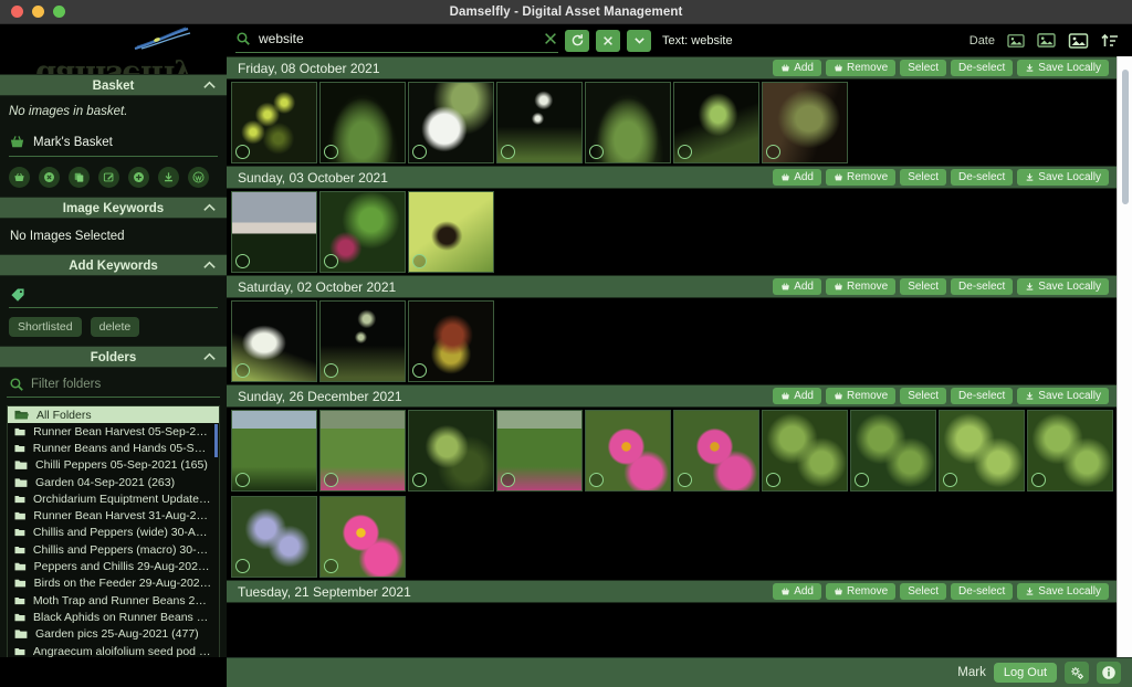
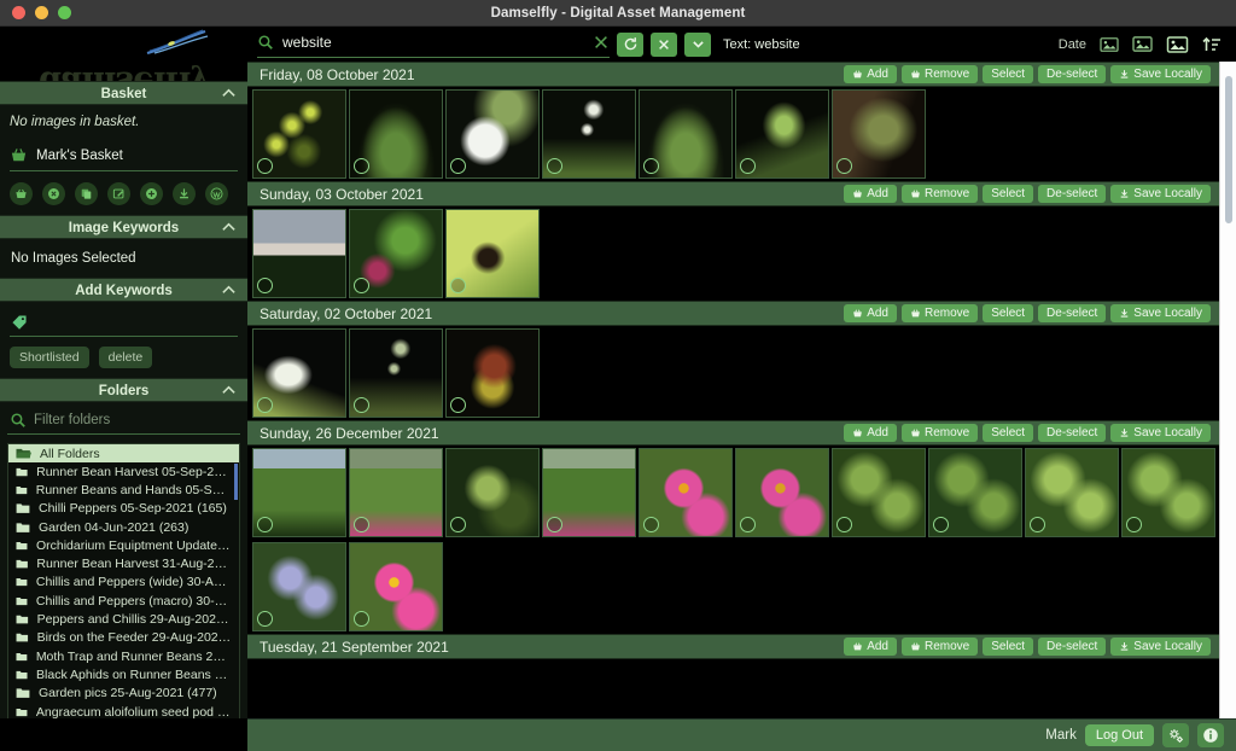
  Damselfly - Digital Asset Management
  Basket
  No images in basket.
  Mark's Basket
  Image Keywords
  No Images Selected
  Add Keywords
  Shortlisted
  delete
  Folders
  Filter folders
  All Folders
  Runner Bean Harvest 05-Sep-2021
  Runner Beans and Hands 05-Sep-
  Chilli Peppers 05-Sep-2021 (165)
- Garden 04-Sep-2021 (263)
+ Garden 04-Jun-2021 (263)
  Orchidarium Equiptment Update 02
  Runner Bean Harvest 31-Aug-202
  Chillis and Peppers (wide) 30-Aug-
  Chillis and Peppers (macro) 30-Au
  Peppers and Chillis 29-Aug-2021 (
  Birds on the Feeder 29-Aug-2021 (
  Moth Trap and Runner Beans 27-A
  Black Aphids on Runner Beans 26-
  Garden pics 25-Aug-2021 (477)
  Angraecum aloifolium seed pod 23
  website
  Text: website
  Date
  Friday, 08 October 2021
  Add
  Remove
  Select
  De-select
  Save Locally
  Sunday, 03 October 2021
  Add
  Remove
  Select
  De-select
  Save Locally
  Saturday, 02 October 2021
  Add
  Remove
  Select
  De-select
  Save Locally
  Sunday, 26 December 2021
  Add
  Remove
  Select
  De-select
  Save Locally
  Tuesday, 21 September 2021
  Add
  Remove
  Select
  De-select
  Save Locally
  Mark
  Log Out
